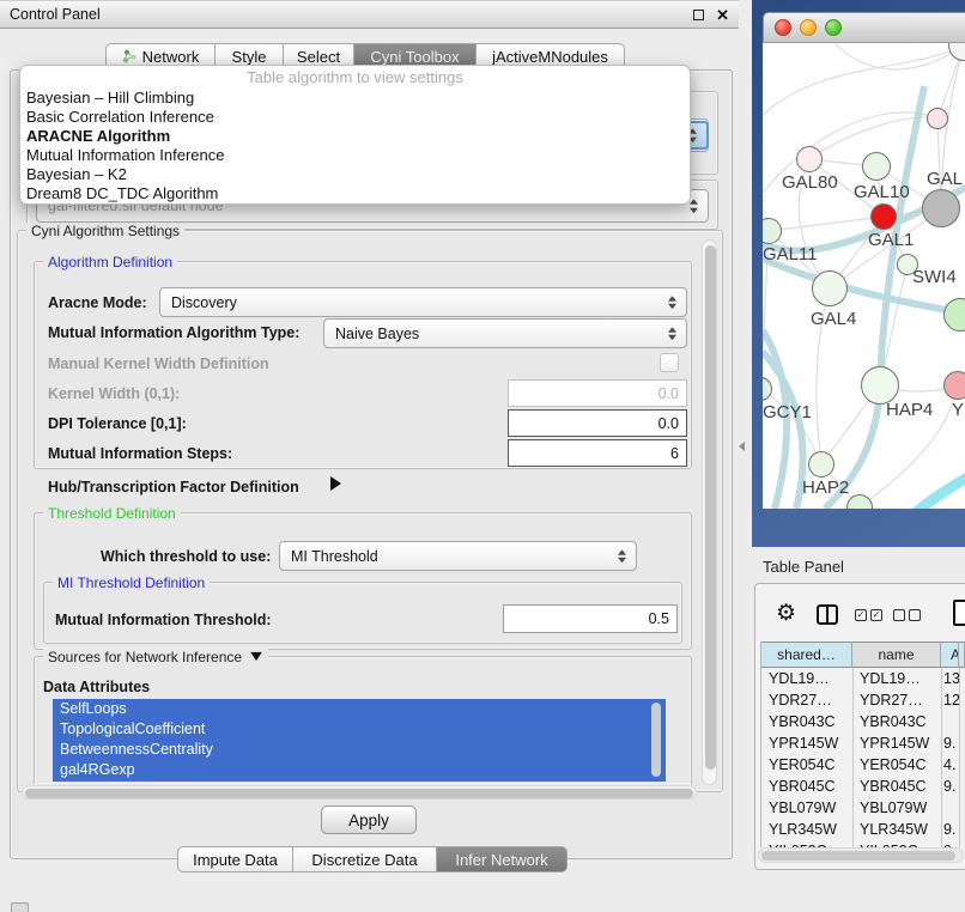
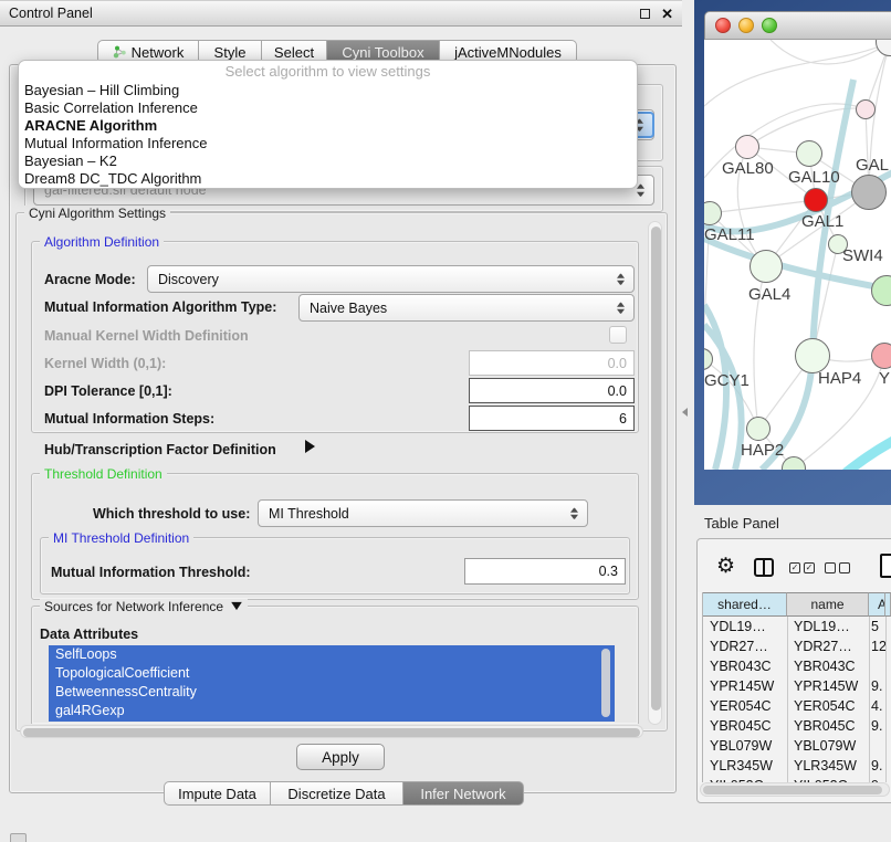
  Control Panel
  ✕
  Network
  Style
  Select
  Cyni Toolbox
  jActiveMNodules
  gal-filtered.sif default node
- Table algorithm to view settings
+ Select algorithm to view settings
  Bayesian – Hill Climbing
  Basic Correlation Inference
  ARACNE Algorithm
  Mutual Information Inference
  Bayesian – K2
  Dream8 DC_TDC Algorithm
  Cyni Algorithm Settings
  Algorithm Definition
  Aracne Mode:
  Discovery
  Mutual Information Algorithm Type:
  Naive Bayes
  Manual Kernel Width Definition
  Kernel Width (0,1):
  0.0
  DPI Tolerance [0,1]:
  0.0
  Mutual Information Steps:
  6
  Hub/Transcription Factor Definition
  Threshold Definition
  Which threshold to use:
  MI Threshold
  MI Threshold Definition
  Mutual Information Threshold:
- 0.5
+ 0.3
  Sources for Network Inference
  Data Attributes
  SelfLoops
  TopologicalCoefficient
  BetweennessCentrality
  gal4RGexp
  Apply
  Impute Data
  Discretize Data
  Infer Network
  GAL
  GAL80
  GAL10
  GAL1
  GAL11
  GAL4
  SWI4
  GCY1
  HAP4
  Y
  HAP2
  Table Panel
  ⚙
  ✓
  ✓
  shared…
  name
  A
  YDL19…
  YDL19…
- 13
+ 5
  YDR27…
  YDR27…
  12
  YBR043C
  YBR043C
  YPR145W
  YPR145W
  9.
  YER054C
  YER054C
  4.
  YBR045C
  YBR045C
  9.
  YBL079W
  YBL079W
  YLR345W
  YLR345W
  9.
